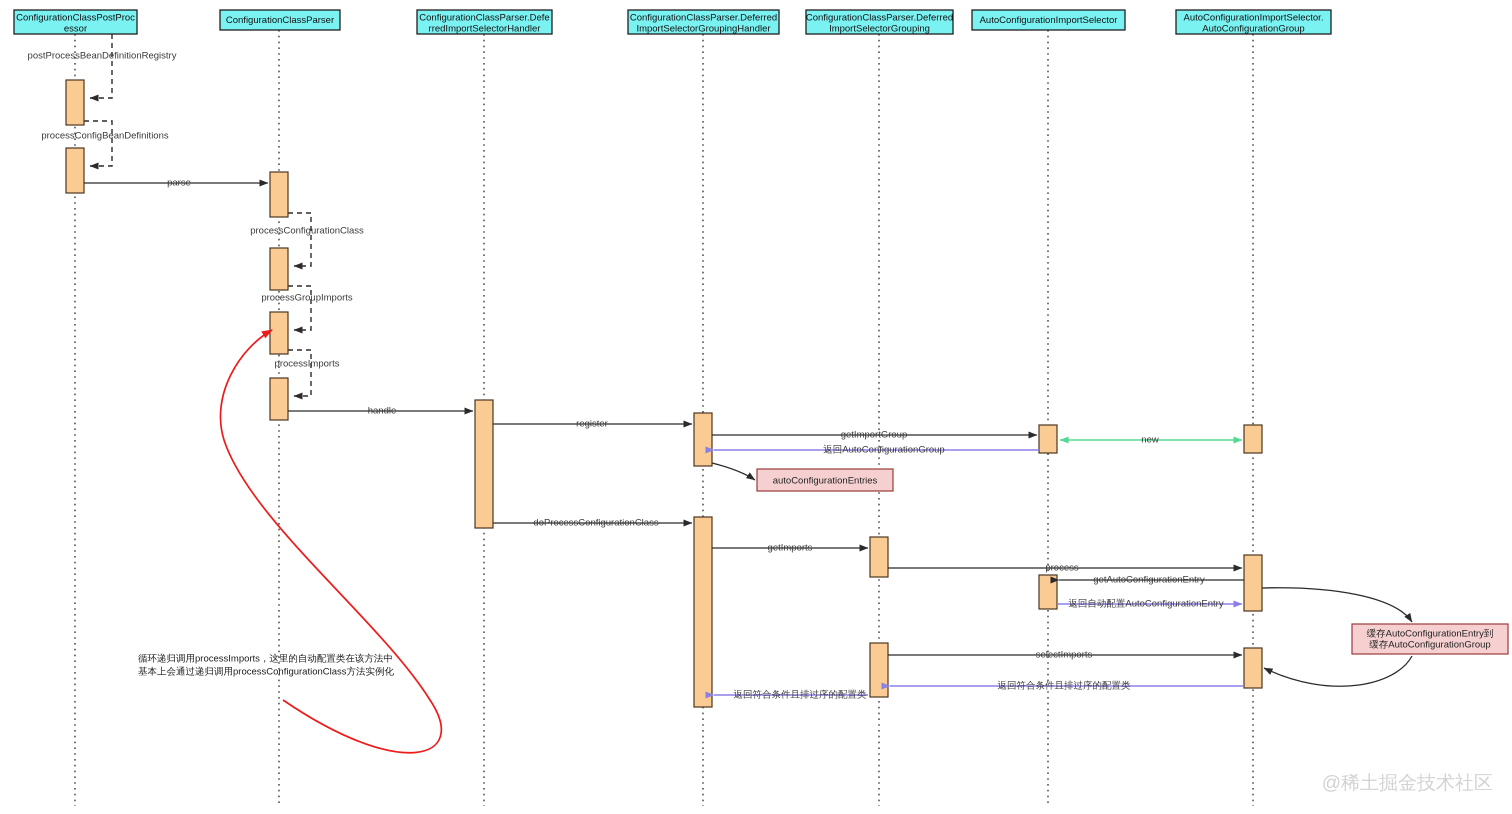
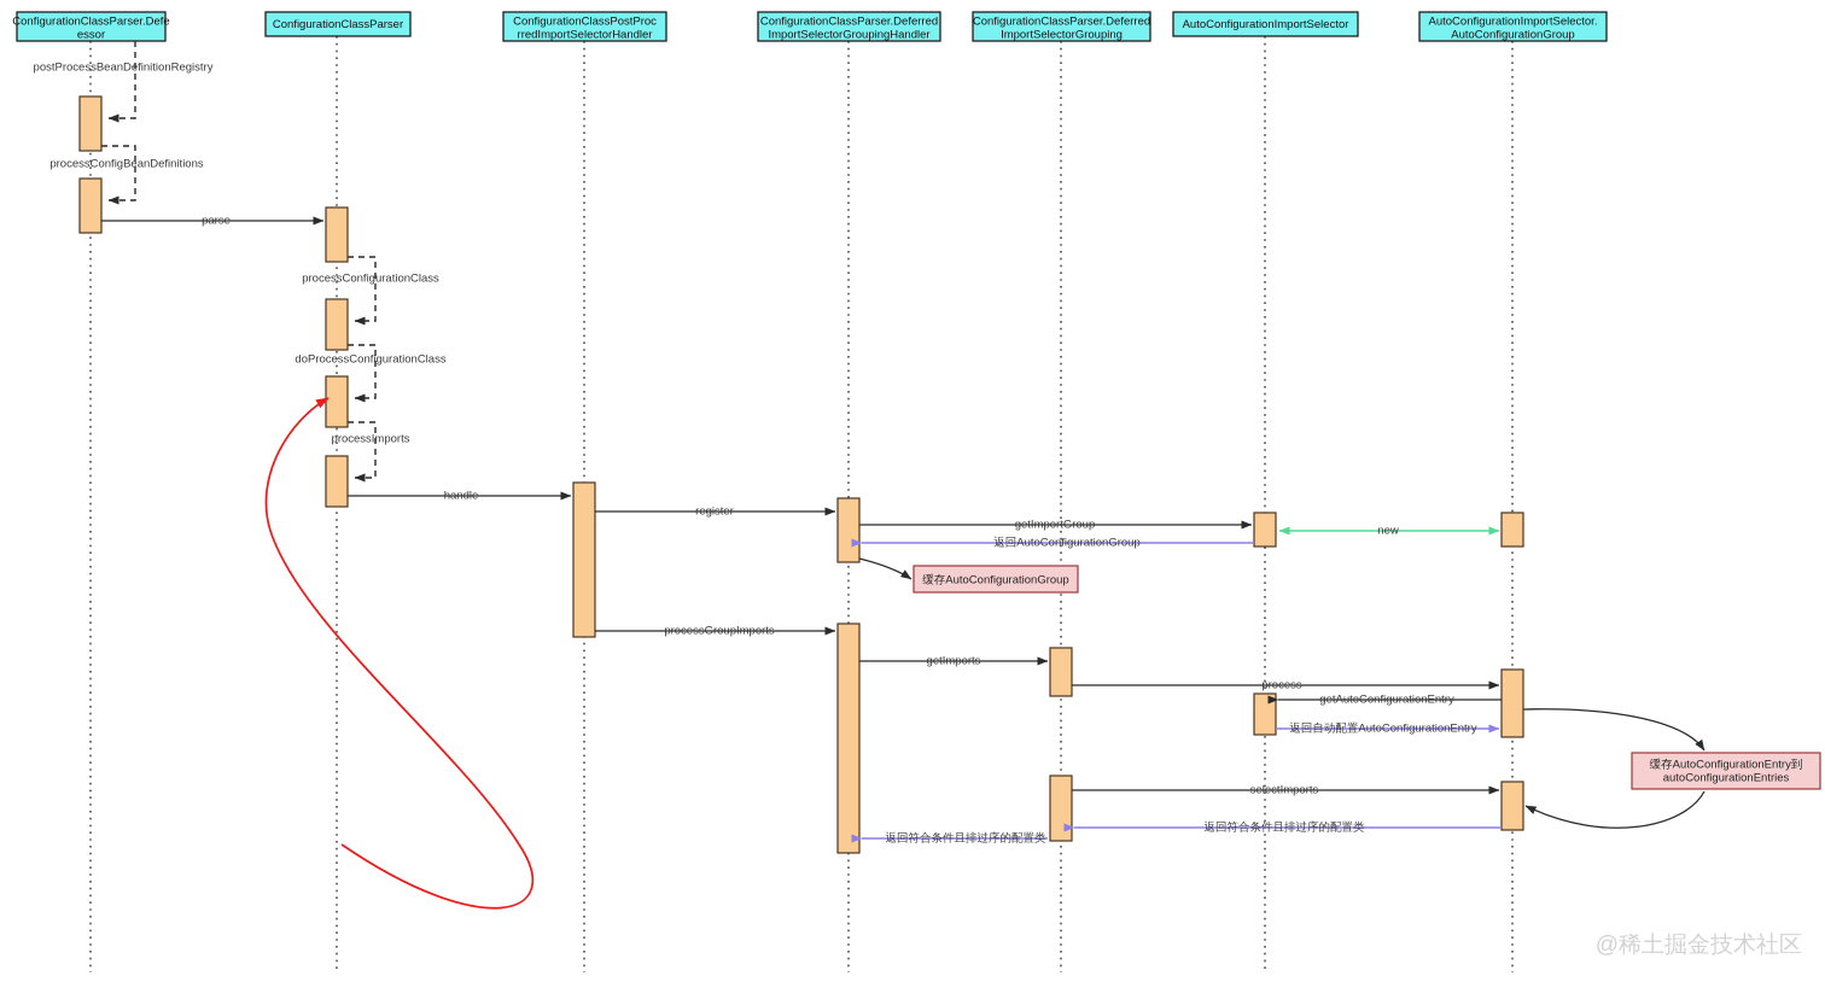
- ConfigurationClassPostProc
+ ConfigurationClassParser.Defe
  essor
  ConfigurationClassParser
- ConfigurationClassParser.Defe
+ ConfigurationClassPostProc
  rredImportSelectorHandler
  ConfigurationClassParser.Deferred
  ImportSelectorGroupingHandler
  ConfigurationClassParser.Deferred
  ImportSelectorGrouping
  AutoConfigurationImportSelector
  AutoConfigurationImportSelector.
  AutoConfigurationGroup
- autoConfigurationEntries
+ 缓存AutoConfigurationGroup
  缓存AutoConfigurationEntry到
- 缓存AutoConfigurationGroup
+ autoConfigurationEntries
  postProcessBeanDefinitionRegistry
  processConfigBeanDefinitions
  parse
  processConfigurationClass
- processGroupImports
+ doProcessConfigurationClass
  processImports
  handle
  register
  getImportGroup
  new
  返回AutoConfigurationGroup
- doProcessConfigurationClass
+ processGroupImports
  getImports
  process
  getAutoConfigurationEntry
  返回自动配置AutoConfigurationEntry
  selectImports
  返回符合条件且排过序的配置类
  返回符合条件且排过序的配置类
- 循环递归调用processImports，这里的自动配置类在该方法中
- 基本上会通过递归调用processConfigurationClass方法实例化
  @稀土掘金技术社区
